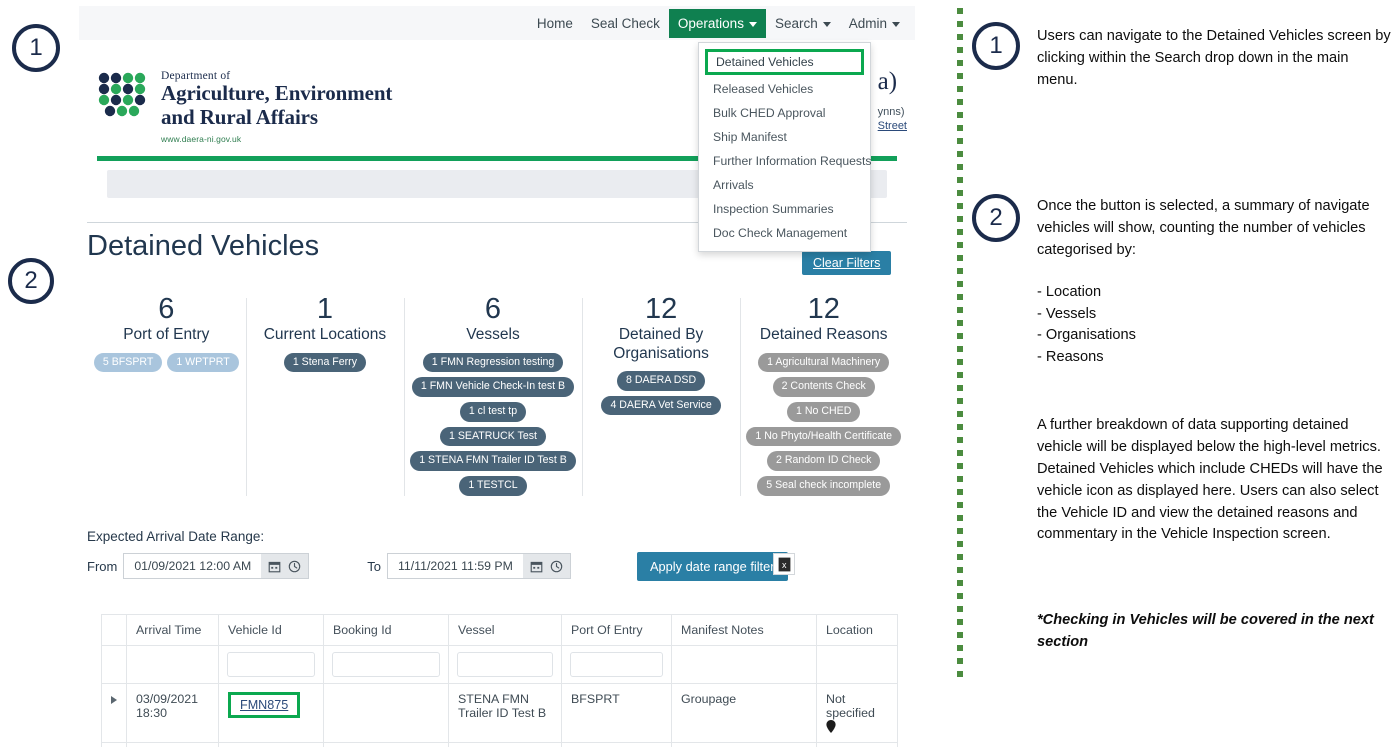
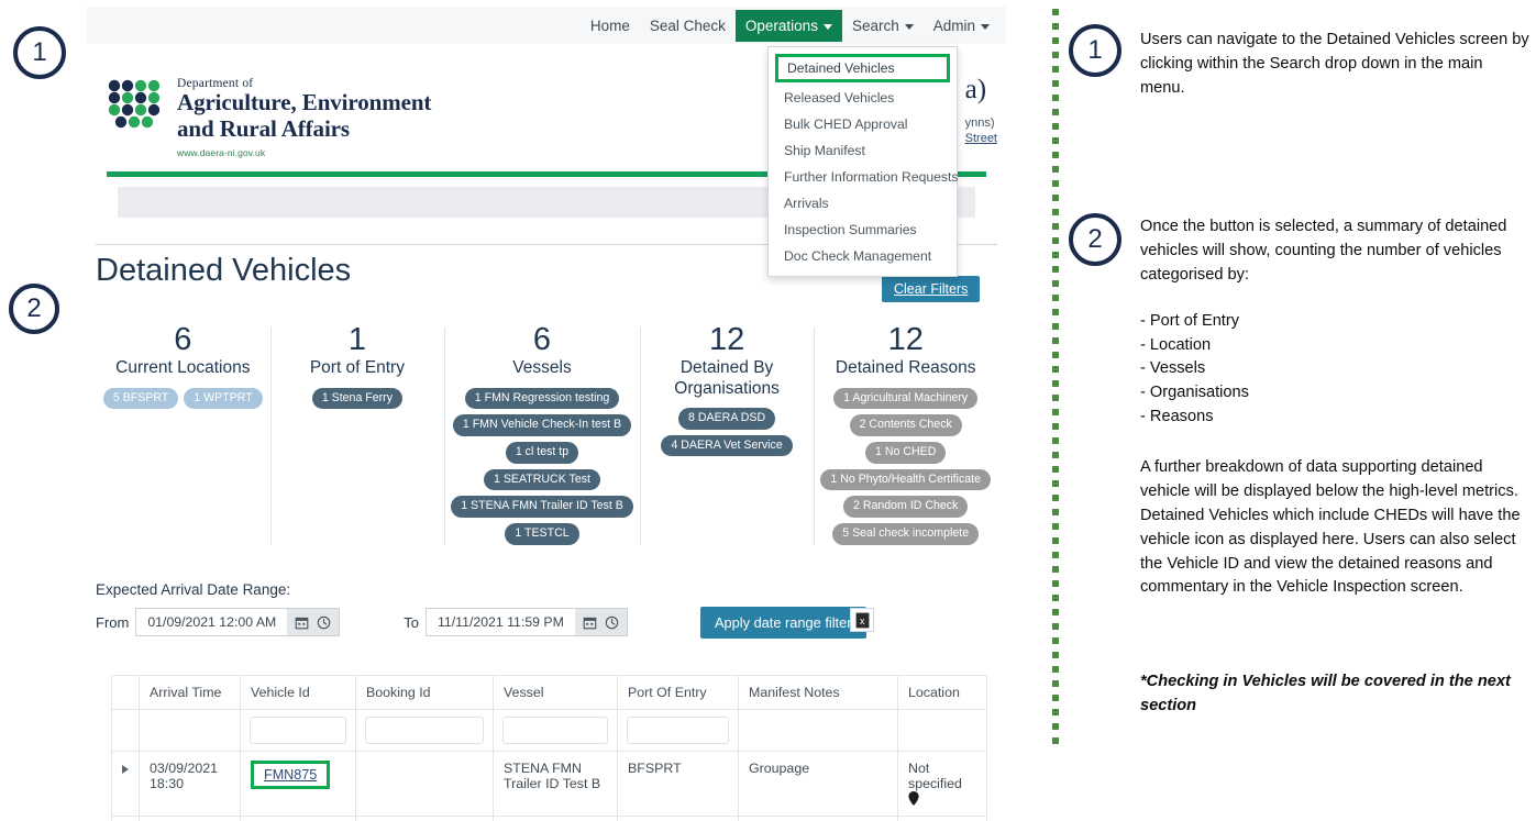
  1
  2
  Home
  Seal Check
  Operations
  Search
  Admin
  Department of
  Agriculture, Environment
  and Rural Affairs
  www.daera-ni.gov.uk
  a)
  ynns)
  Street
  Detained Vehicles
  Released Vehicles
  Bulk CHED Approval
  Ship Manifest
  Further Information Requests
  Arrivals
  Inspection Summaries
  Doc Check Management
  Detained Vehicles
  Clear Filters
  6
- Port of Entry
+ Current Locations
  5 BFSPRT
  1 WPTPRT
  1
- Current Locations
+ Port of Entry
  1 Stena Ferry
  6
  Vessels
  1 FMN Regression testing
  1 FMN Vehicle Check-In test B
  1 cl test tp
  1 SEATRUCK Test
  1 STENA FMN Trailer ID Test B
  1 TESTCL
  12
  Detained By Organisations
  8 DAERA DSD
  4 DAERA Vet Service
  12
  Detained Reasons
  1 Agricultural Machinery
  2 Contents Check
  1 No CHED
  1 No Phyto/Health Certificate
  2 Random ID Check
  5 Seal check incomplete
  Expected Arrival Date Range:
  From
  01/09/2021 12:00 AM
  To
  11/11/2021 11:59 PM
  Apply date range filte
  x
  	Arrival Time	Vehicle Id	Booking Id	Vessel	Port Of Entry	Manifest Notes	Location
  	03/09/2021 18:30	FMN875		STENA FMN Trailer ID Test B	BFSPRT	Groupage	Not specified
  1
  2
  Users can navigate to the Detained Vehicles screen by clicking within the Search drop down in the main menu.
- Once the button is selected, a summary of navigate vehicles will show, counting the number of vehicles categorised by:
+ Once the button is selected, a summary of detained vehicles will show, counting the number of vehicles categorised by:
+ - Port of Entry
  - Location
  - Vessels
  - Organisations
  - Reasons
  A further breakdown of data supporting detained vehicle will be displayed below the high-level metrics. Detained Vehicles which include CHEDs will have the vehicle icon as displayed here. Users can also select the Vehicle ID and view the detained reasons and commentary in the Vehicle Inspection screen.
  *Checking in Vehicles will be covered in the next section
